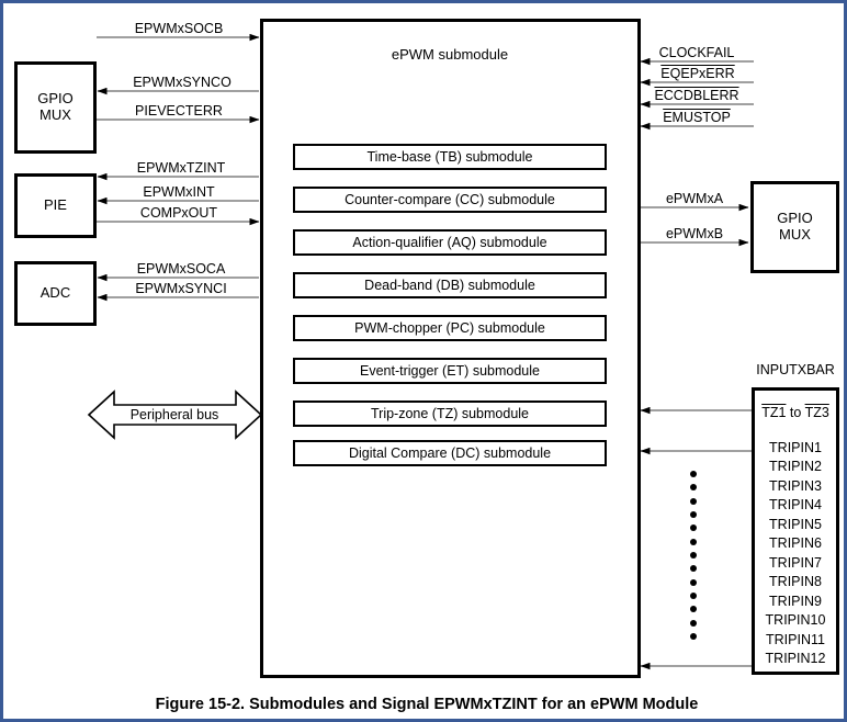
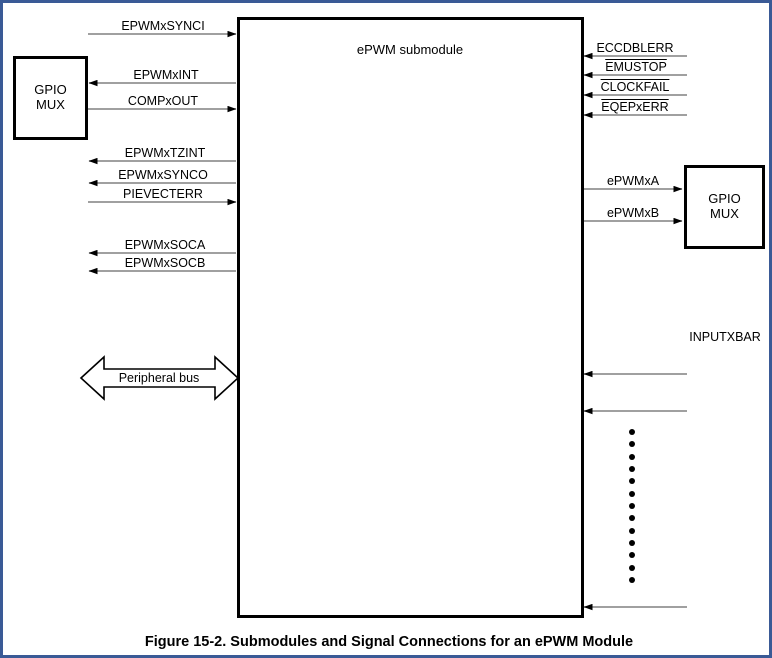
  ePWM submodule
- Time-base (TB) submodule
- Counter-compare (CC) submodule
- Action-qualifier (AQ) submodule
- Dead-band (DB) submodule
- PWM-chopper (PC) submodule
- Event-trigger (ET) submodule
- Trip-zone (TZ) submodule
- Digital Compare (DC) submodule
  GPIO
  MUX
- PIE
- ADC
  GPIO
  MUX
- EPWMxSOCB
+ EPWMxSYNCI
- EPWMxSYNCO
+ EPWMxINT
- PIEVECTERR
+ COMPxOUT
  EPWMxTZINT
- EPWMxINT
+ EPWMxSYNCO
- COMPxOUT
+ PIEVECTERR
  EPWMxSOCA
- EPWMxSYNCI
+ EPWMxSOCB
  Peripheral bus
- CLOCKFAIL
+ ECCDBLERR
- EQEPxERR
+ EMUSTOP
- ECCDBLERR
+ CLOCKFAIL
- EMUSTOP
+ EQEPxERR
  ePWMxA
  ePWMxB
  INPUTXBAR
- TZ1 to TZ3
- TRIPIN1
- TRIPIN2
- TRIPIN3
- TRIPIN4
- TRIPIN5
- TRIPIN6
- TRIPIN7
- TRIPIN8
- TRIPIN9
- TRIPIN10
- TRIPIN11
- TRIPIN12
- Figure 15-2. Submodules and Signal EPWMxTZINT for an ePWM Module
+ Figure 15-2. Submodules and Signal Connections for an ePWM Module
